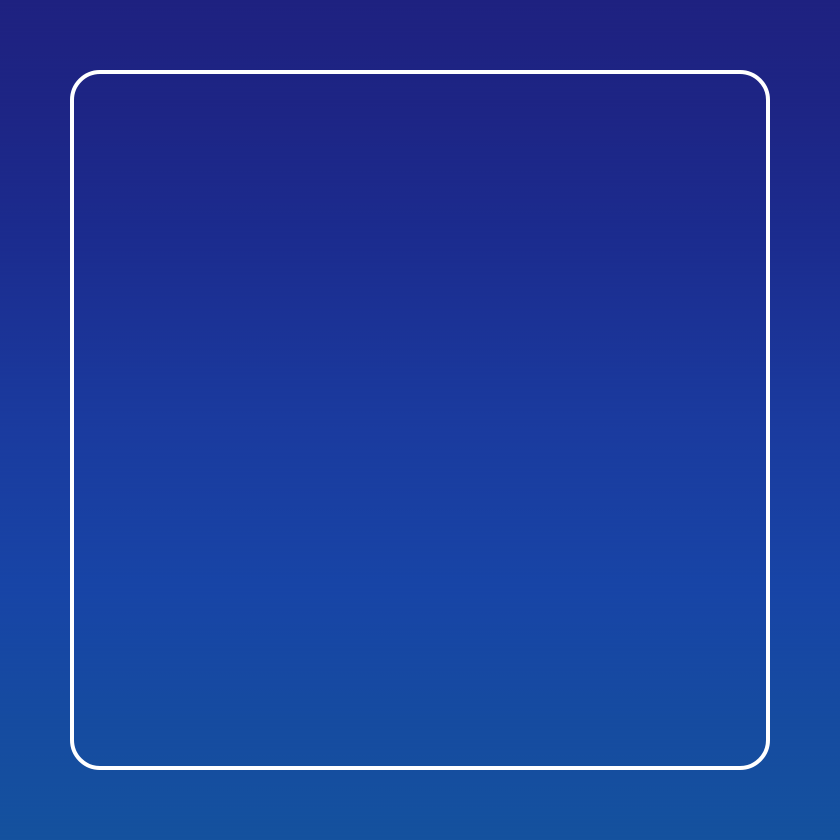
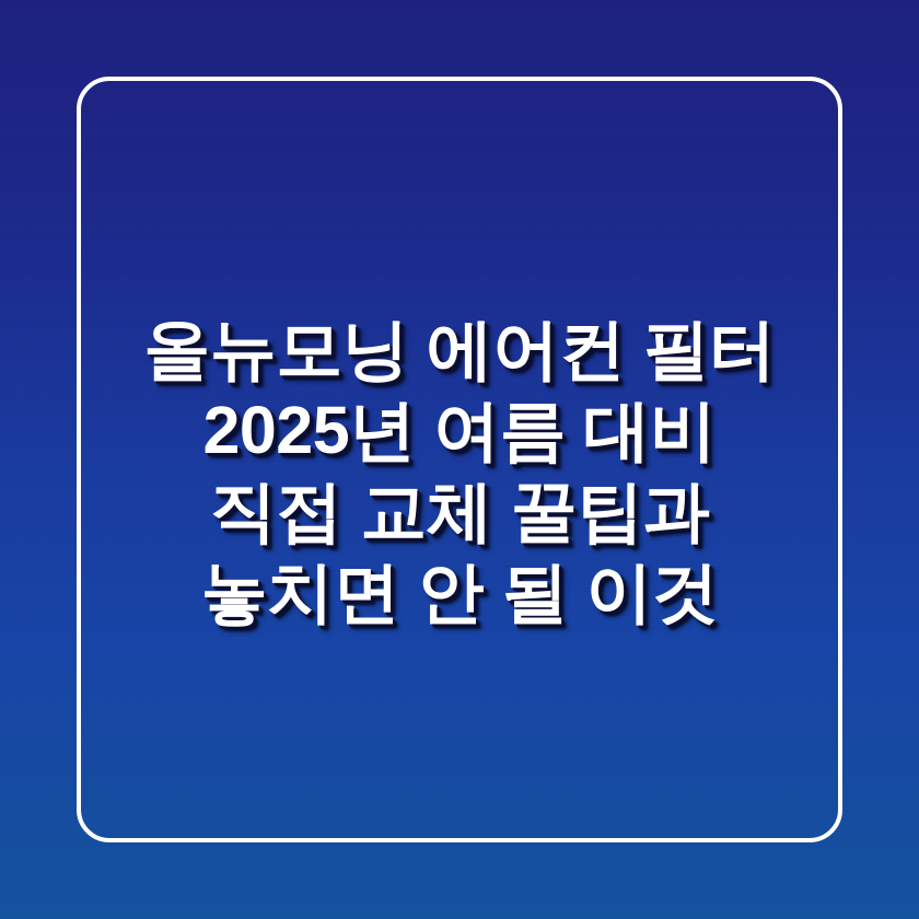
+ 올뉴모닝 에어컨 필터
+ 2025년 여름 대비
+ 직접 교체 꿀팁과
+ 놓치면 안 될 이것
